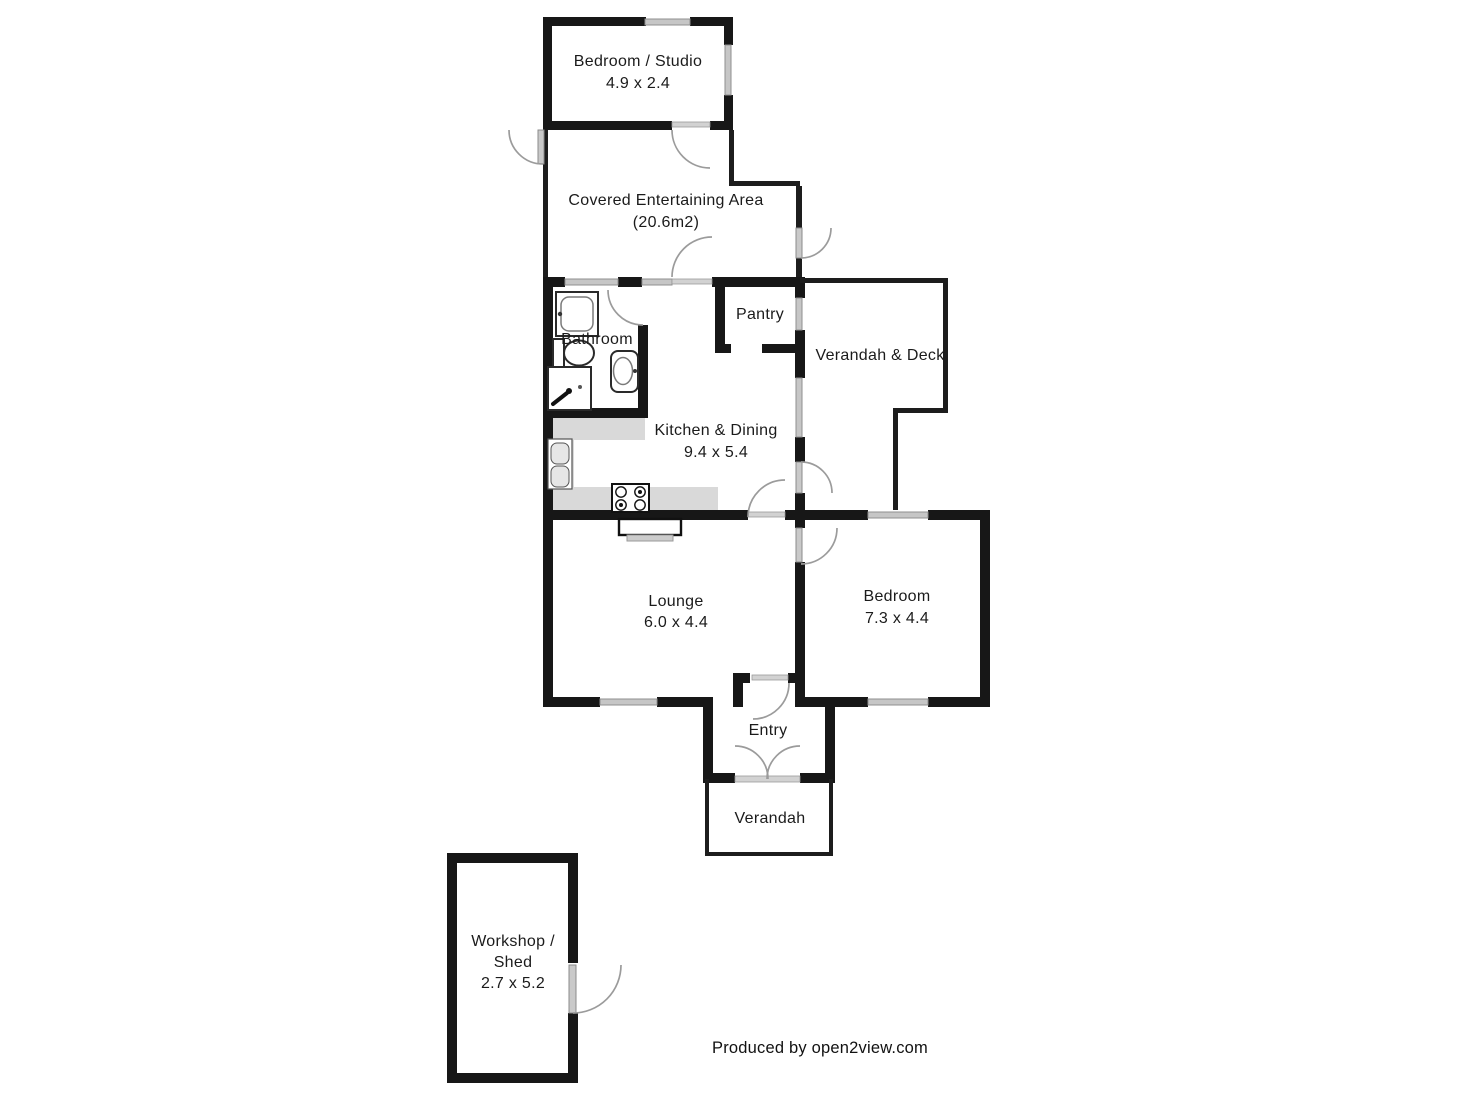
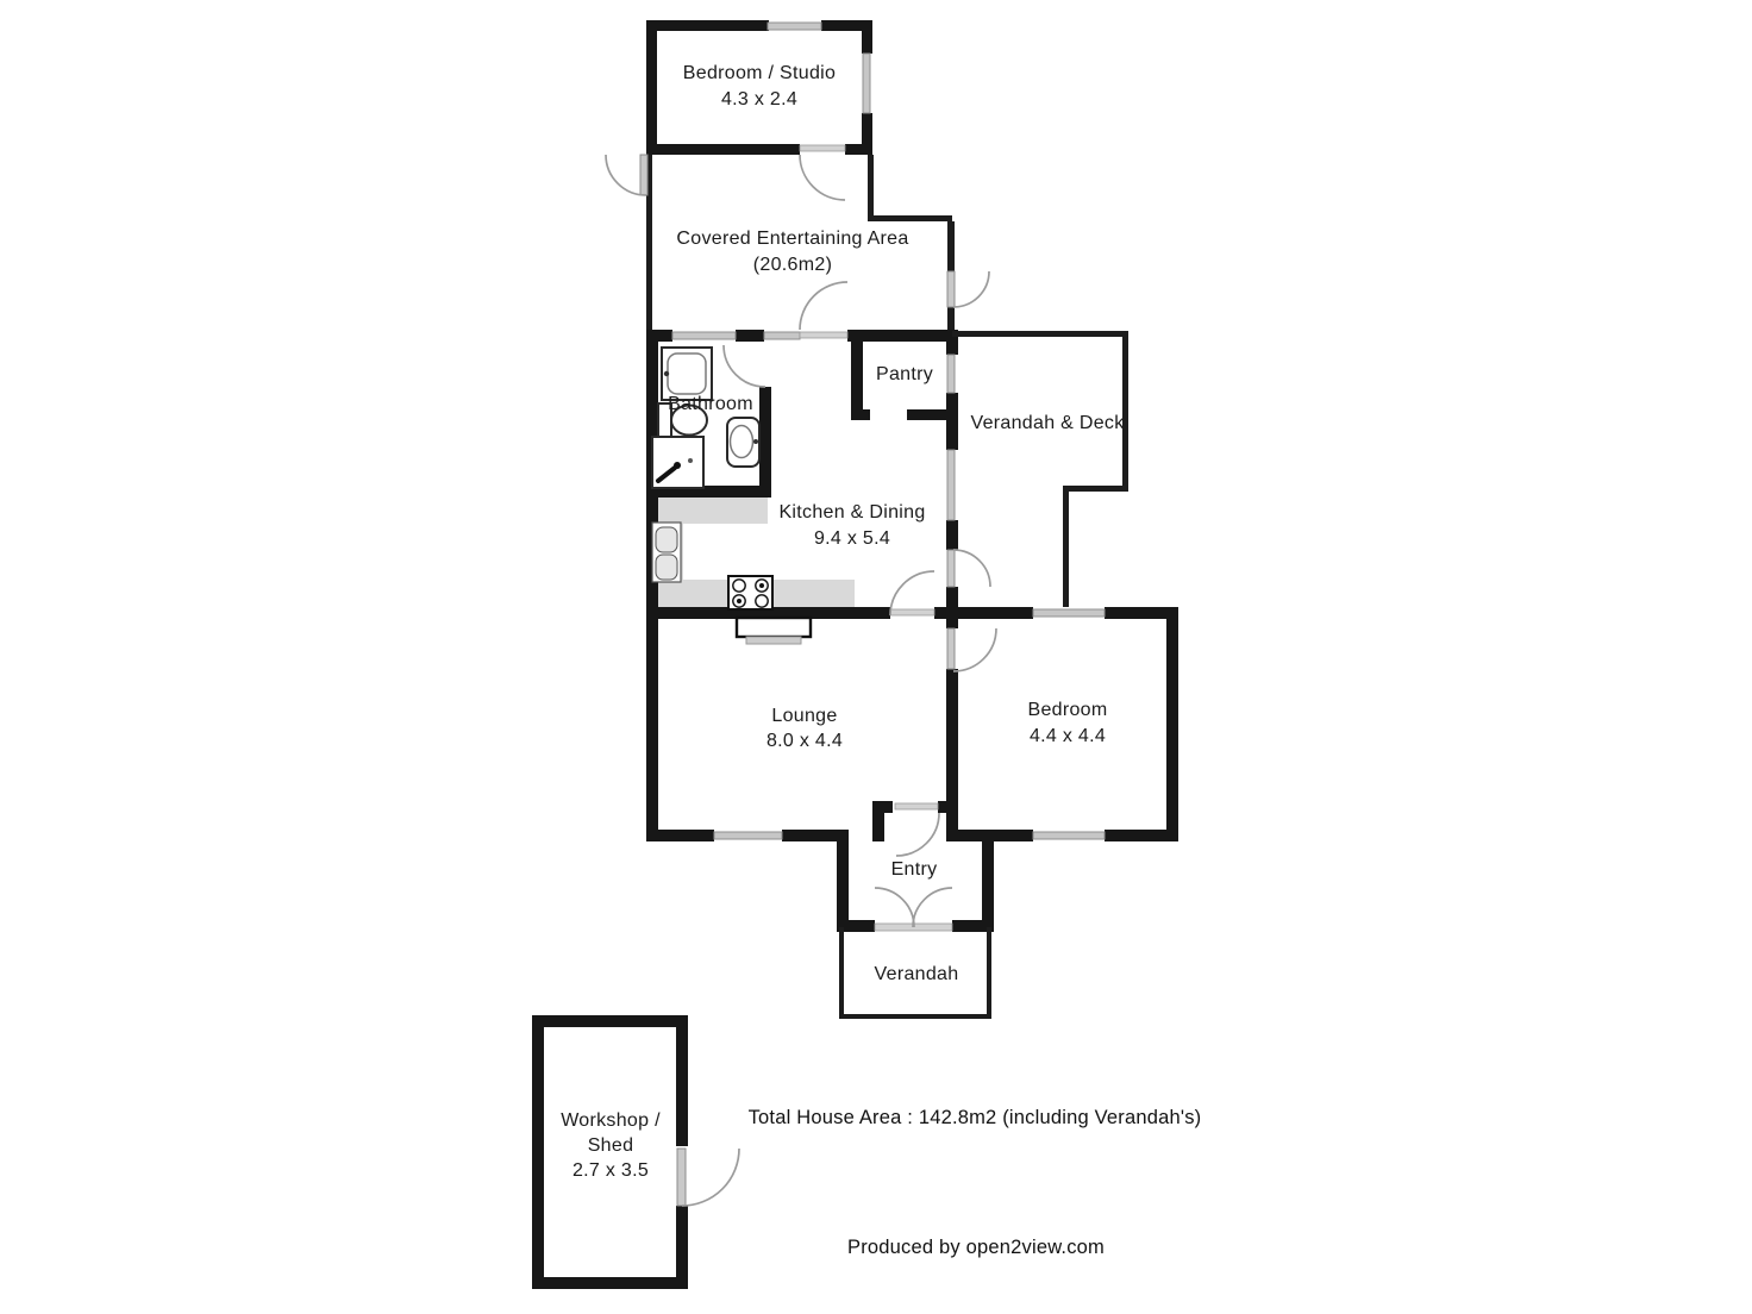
  Bedroom / Studio
- 4.9 x 2.4
+ 4.3 x 2.4
  Covered Entertaining Area
  (20.6m2)
  Bathroom
  Pantry
  Verandah & Deck
  Kitchen & Dining
  9.4 x 5.4
  Lounge
- 6.0 x 4.4
+ 8.0 x 4.4
  Bedroom
- 7.3 x 4.4
+ 4.4 x 4.4
  Entry
  Verandah
  Workshop /
  Shed
- 2.7 x 5.2
+ 2.7 x 3.5
+ Total House Area : 142.8m2 (including Verandah's)
  Produced by open2view.com
